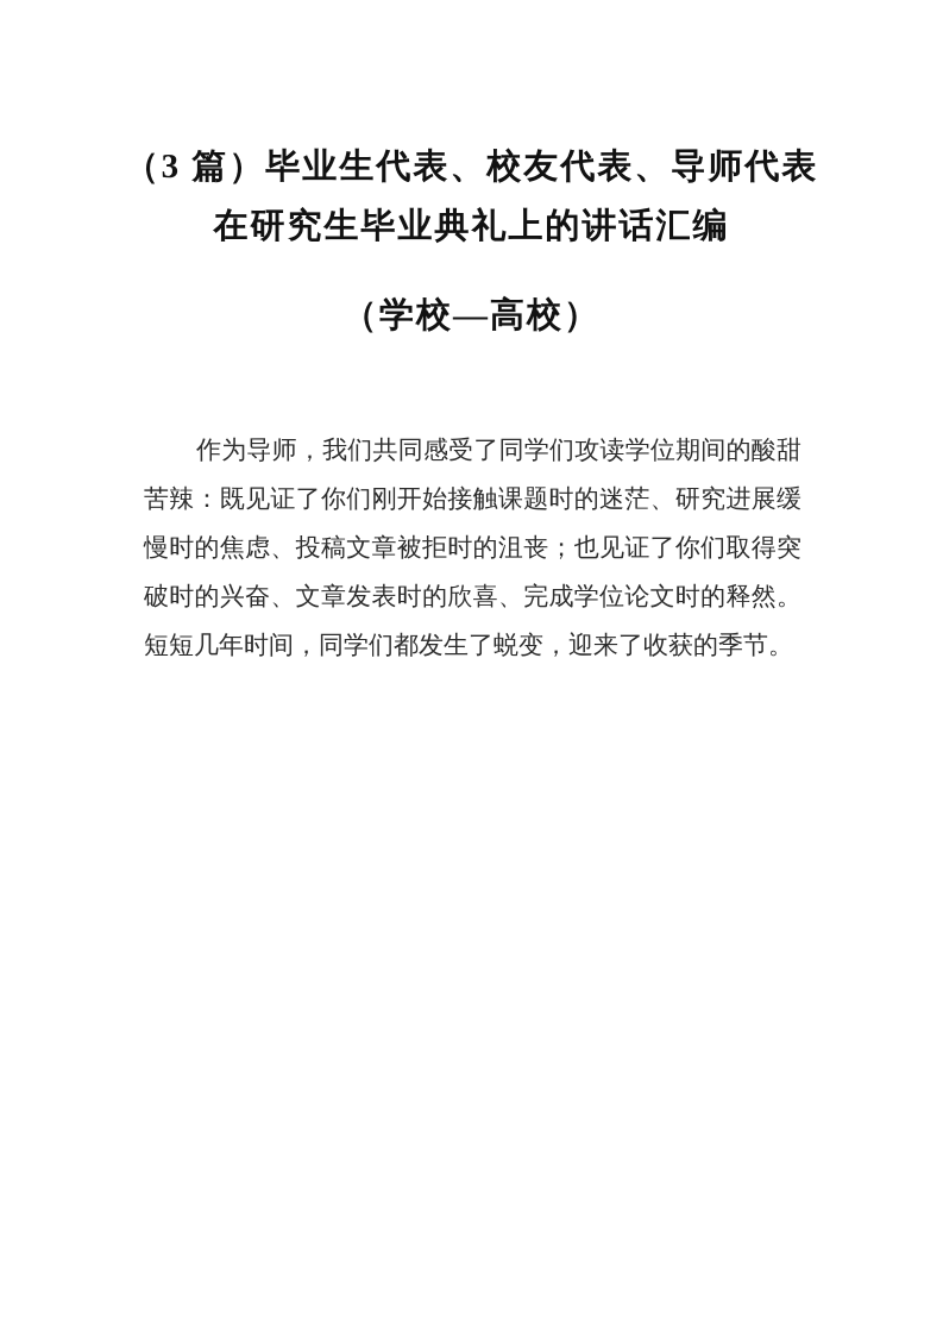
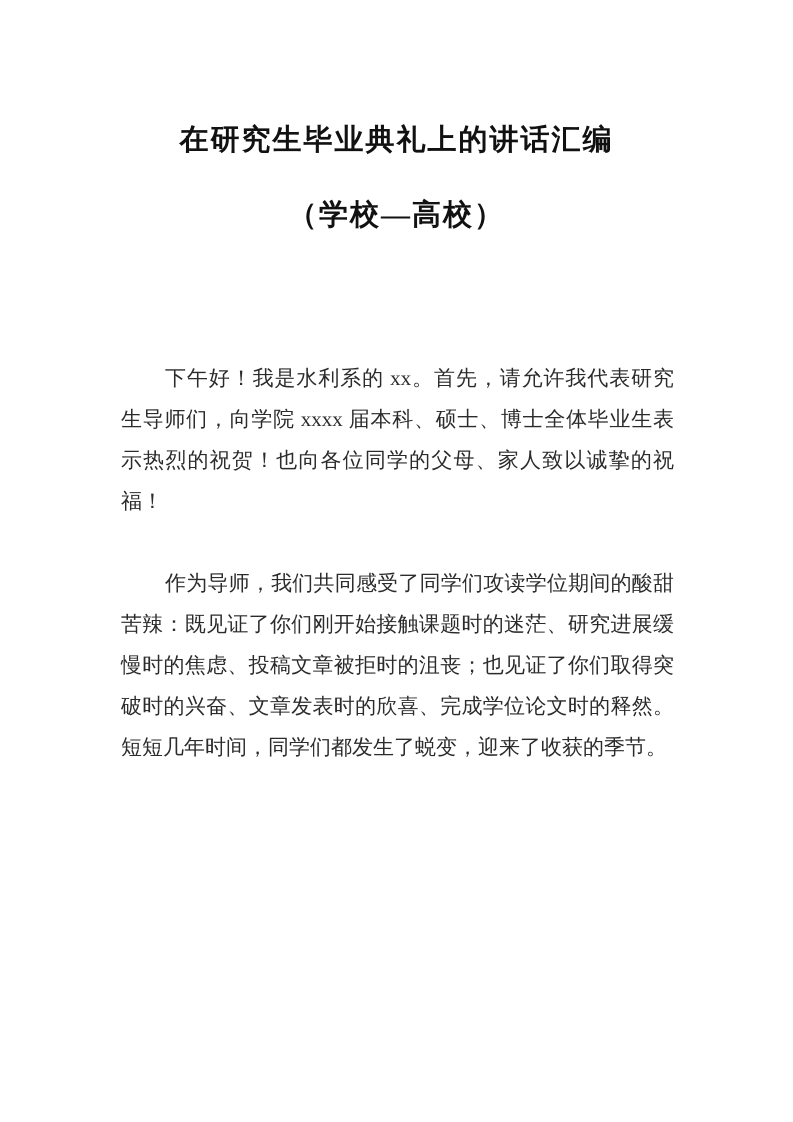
- （3 篇）毕业生代表、校友代表、导师代表
  在研究生毕业典礼上的讲话汇编
  （学校—高校）
+ 下午好！我是水利系的 xx。首先，请允许我代表研究生导师们，向学院 xxxx 届本科、硕士、博士全体毕业生表示热烈的祝贺！也向各位同学的父母、家人致以诚挚的祝福！
  作为导师，我们共同感受了同学们攻读学位期间的酸甜苦辣：既见证了你们刚开始接触课题时的迷茫、研究进展缓慢时的焦虑、投稿文章被拒时的沮丧；也见证了你们取得突破时的兴奋、文章发表时的欣喜、完成学位论文时的释然。短短几年时间，同学们都发生了蜕变，迎来了收获的季节。
